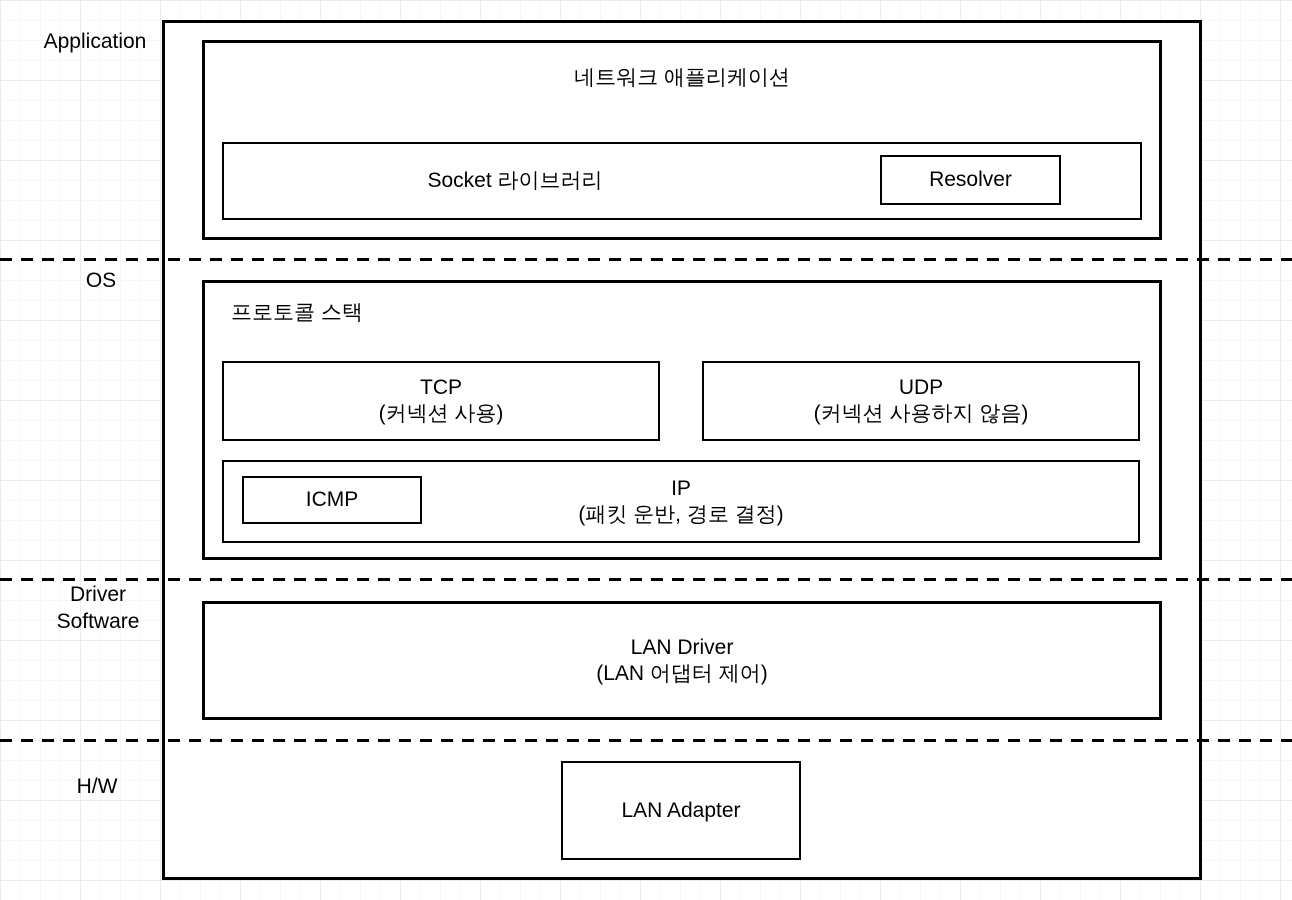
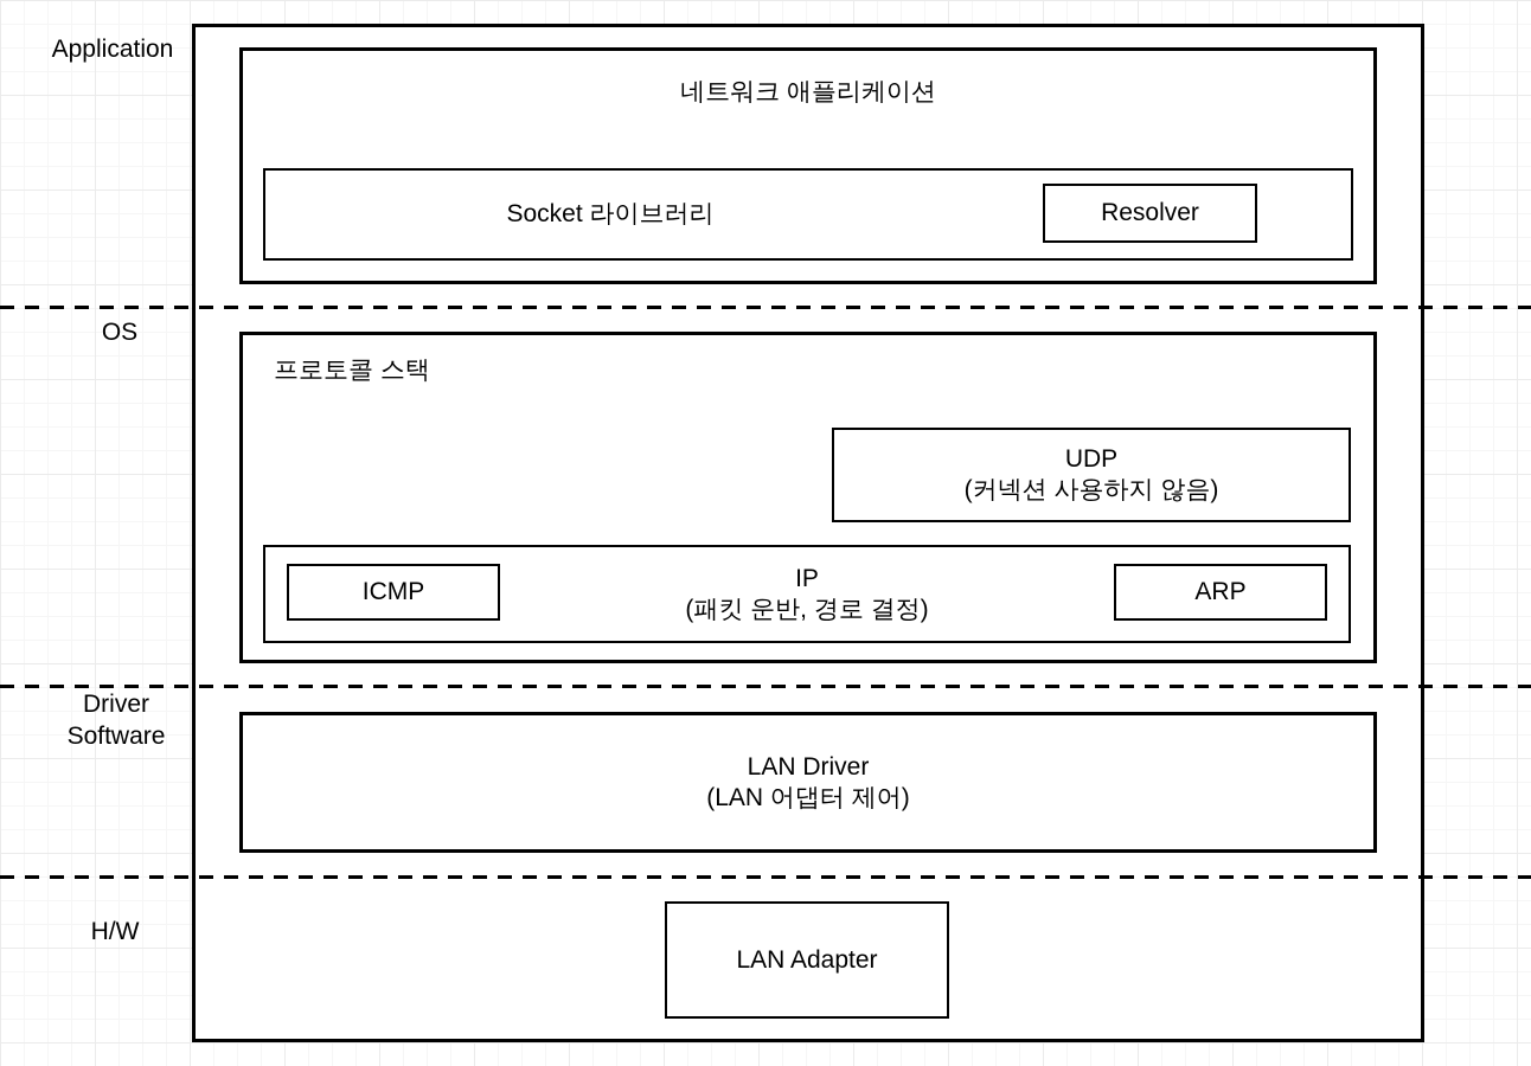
  Application
  OS
  Driver Software
  H/W
  네트워크 애플리케이션
  Socket 라이브러리
  Resolver
  프로토콜 스택
- TCP
- (커넥션 사용)
  UDP
  (커넥션 사용하지 않음)
  IP
  (패킷 운반, 경로 결정)
  ICMP
+ ARP
  LAN Driver
  (LAN 어댑터 제어)
  LAN Adapter
